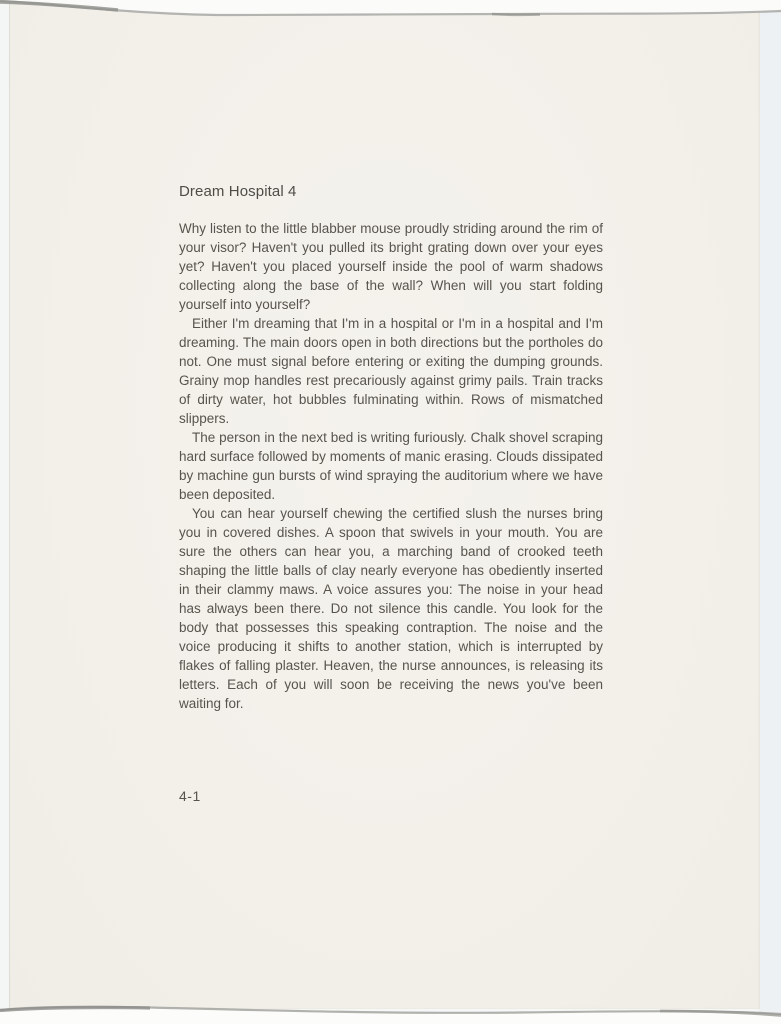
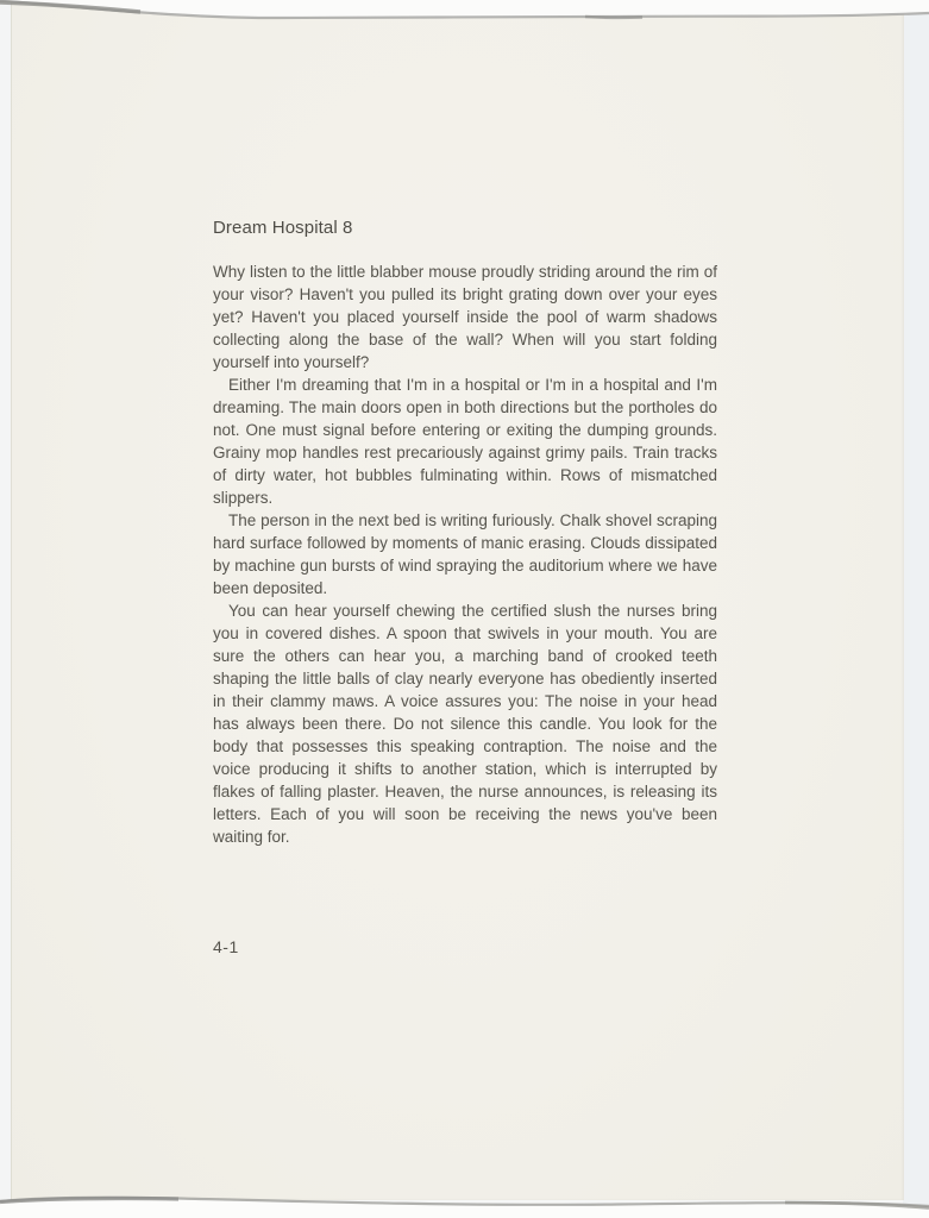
- Dream Hospital 4
+ Dream Hospital 8
  Why listen to the little blabber mouse proudly striding around the rim of your visor? Haven't you pulled its bright grating down over your eyes yet? Haven't you placed yourself inside the pool of warm shadows collecting along the base of the wall? When will you start folding yourself into yourself?
  Either I'm dreaming that I'm in a hospital or I'm in a hospital and I'm dreaming. The main doors open in both directions but the portholes do not. One must signal before entering or exiting the dumping grounds. Grainy mop handles rest precariously against grimy pails. Train tracks of dirty water, hot bubbles fulminating within. Rows of mismatched slippers.
  The person in the next bed is writing furiously. Chalk shovel scraping hard surface followed by moments of manic erasing. Clouds dissipated by machine gun bursts of wind spraying the auditorium where we have been deposited.
  You can hear yourself chewing the certified slush the nurses bring you in covered dishes. A spoon that swivels in your mouth. You are sure the others can hear you, a marching band of crooked teeth shaping the little balls of clay nearly everyone has obediently inserted in their clammy maws. A voice assures you: The noise in your head has always been there. Do not silence this candle. You look for the body that possesses this speaking contraption. The noise and the voice producing it shifts to another station, which is interrupted by flakes of falling plaster. Heaven, the nurse announces, is releasing its letters. Each of you will soon be receiving the news you've been waiting for.
  4-1
